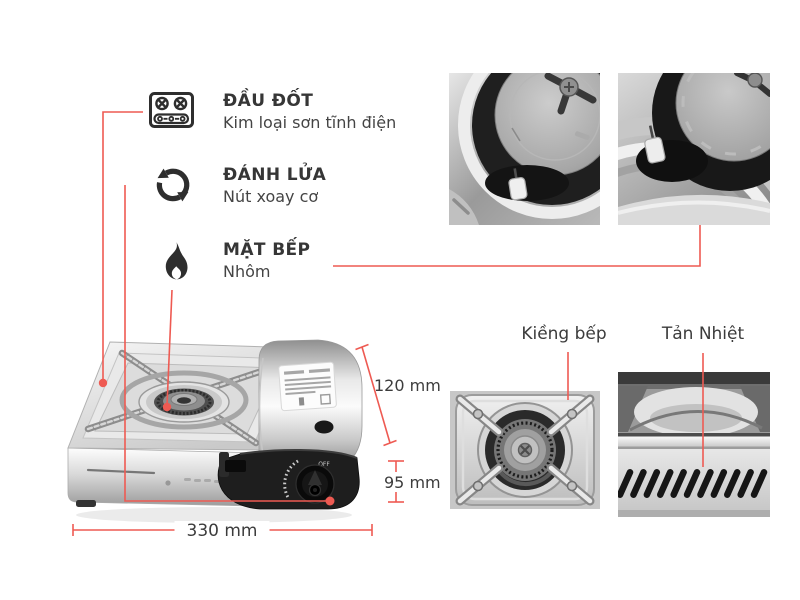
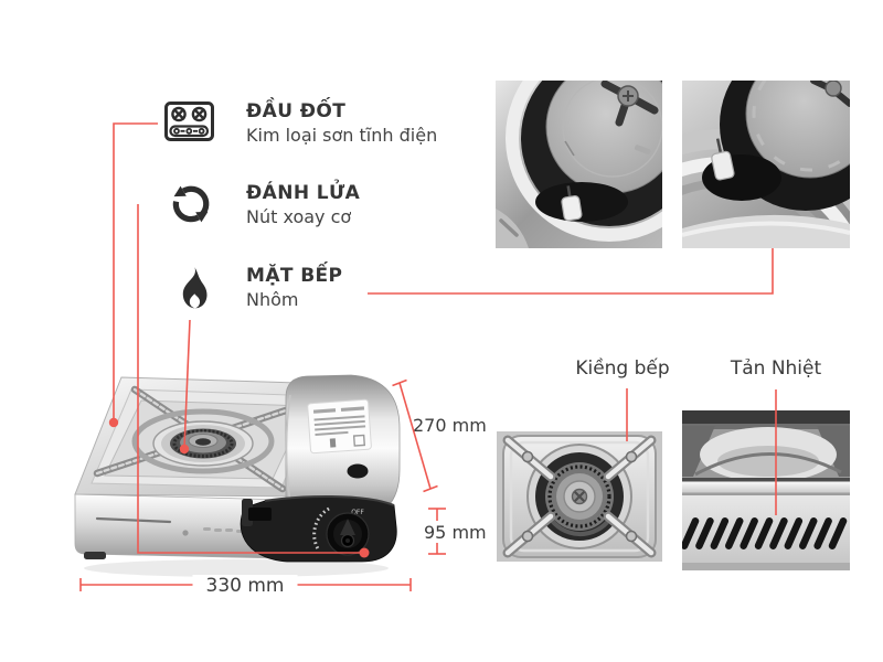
  ĐẦU ĐỐT
  Kim loại sơn tĩnh điện
  ĐÁNH LỬA
  Nút xoay cơ
  MẶT BẾP
  Nhôm
  Kiềng bếp
  Tản Nhiệt
- 120 mm
+ 270 mm
  95 mm
  330 mm
